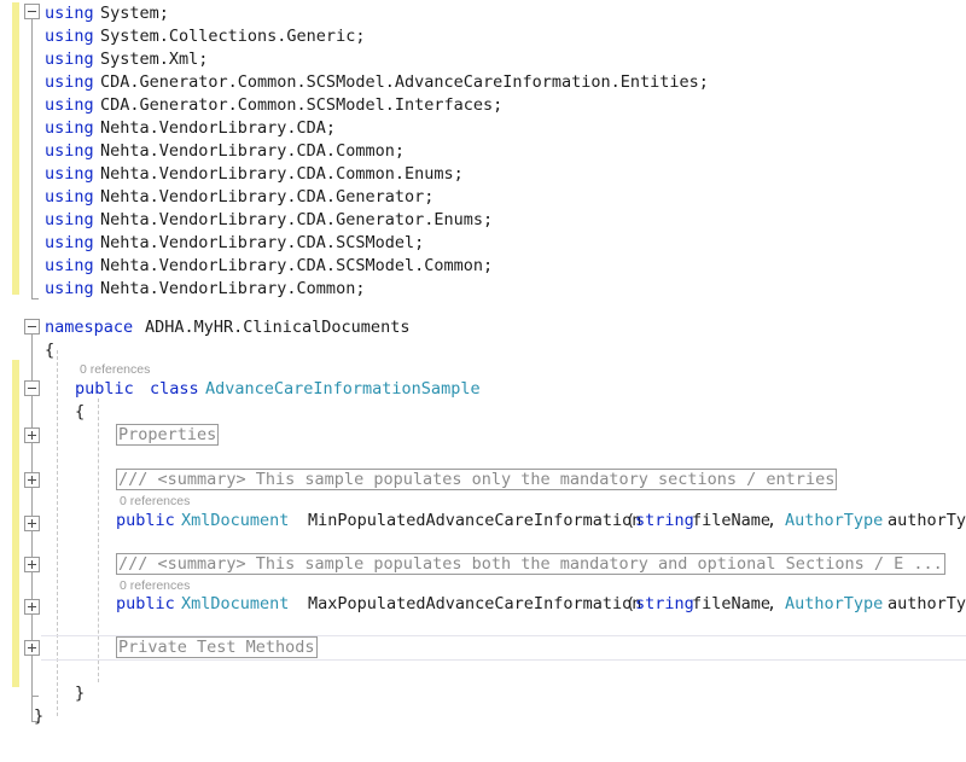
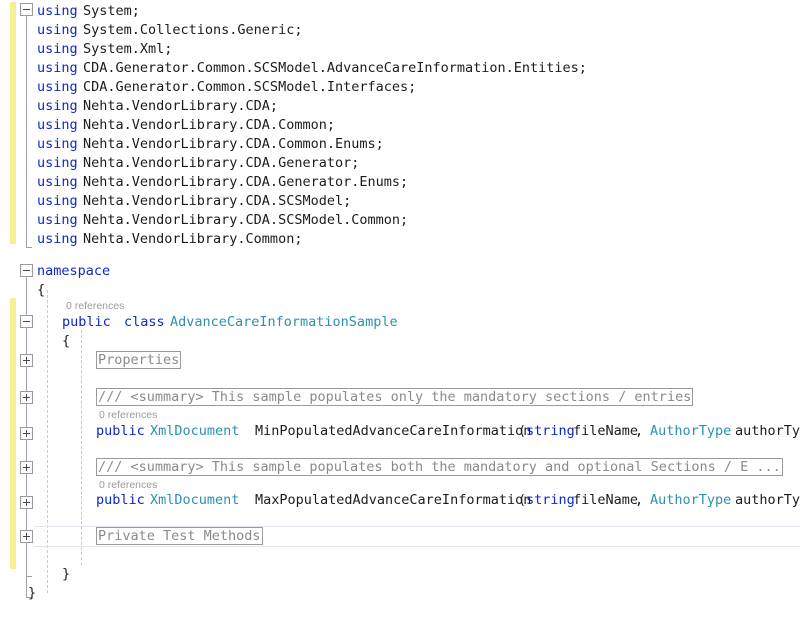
  using
  System;
  using
  System.Collections.Generic;
  using
  System.Xml;
  using
  CDA.Generator.Common.SCSModel.AdvanceCareInformation.Entities;
  using
  CDA.Generator.Common.SCSModel.Interfaces;
  using
  Nehta.VendorLibrary.CDA;
  using
  Nehta.VendorLibrary.CDA.Common;
  using
  Nehta.VendorLibrary.CDA.Common.Enums;
  using
  Nehta.VendorLibrary.CDA.Generator;
  using
  Nehta.VendorLibrary.CDA.Generator.Enums;
  using
  Nehta.VendorLibrary.CDA.SCSModel;
  using
  Nehta.VendorLibrary.CDA.SCSModel.Common;
  using
  Nehta.VendorLibrary.Common;
  namespace
- ADHA.MyHR.ClinicalDocuments
  {
  0 references
  public
  class
  AdvanceCareInformationSample
  {
  Properties
  /// <summary> This sample populates only the mandatory sections / entries
  0 references
  public
  XmlDocument
  MinPopulatedAdvanceCareInformation
  (
  string
  fileName
  ,
  AuthorType
  authorTy
  /// <summary> This sample populates both the mandatory and optional Sections / E ...
  0 references
  public
  XmlDocument
  MaxPopulatedAdvanceCareInformation
  (
  string
  fileName
  ,
  AuthorType
  authorTy
  Private Test Methods
  }
  }
